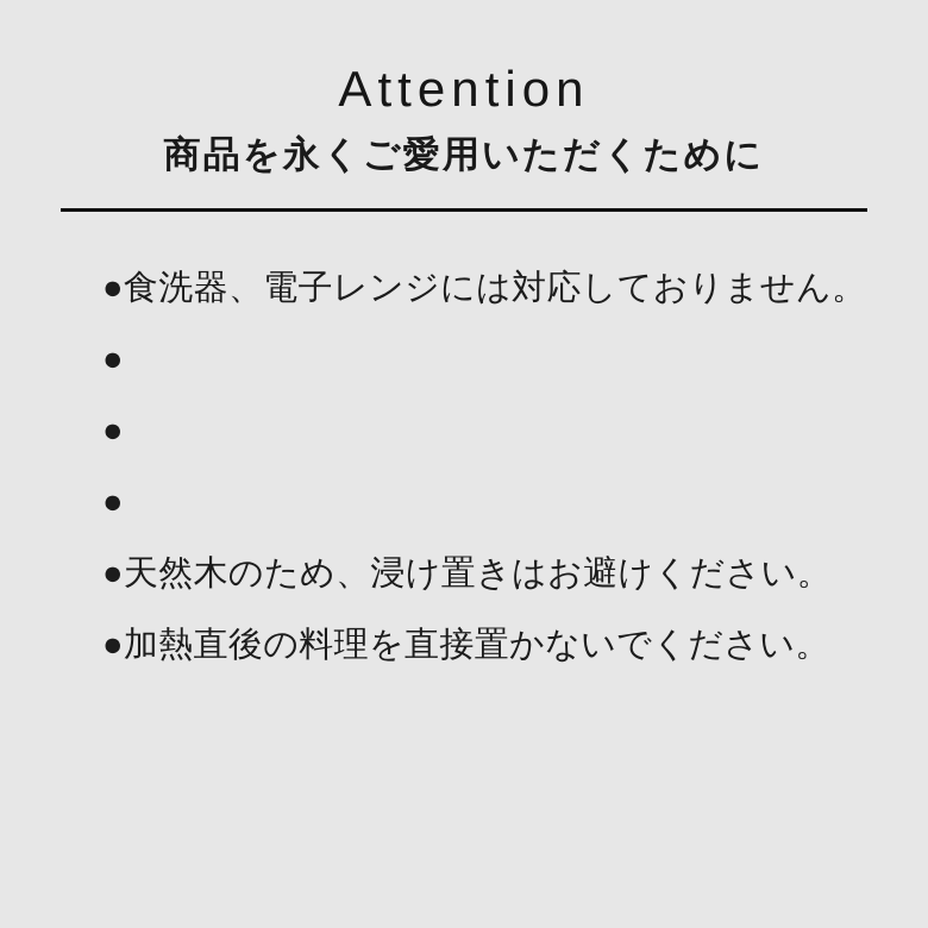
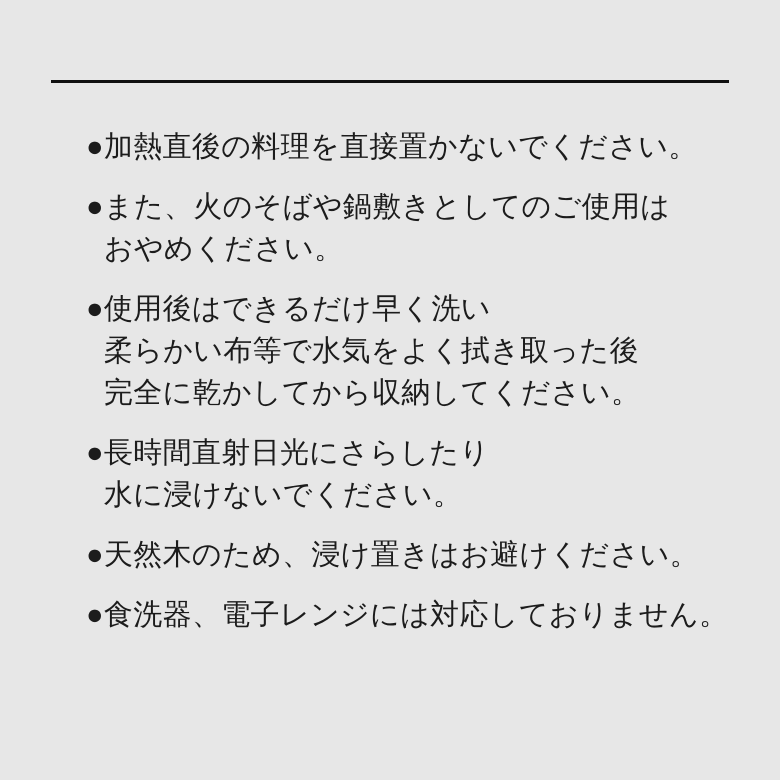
- Attention
- 商品を永くご愛用いただくために
  ●
- 食洗器、電子レンジには対応しておりません。
+ 加熱直後の料理を直接置かないでください。
  ●
+ また、火のそばや鍋敷きとしてのご使用は
+ おやめください。
  ●
+ 使用後はできるだけ早く洗い
+ 柔らかい布等で水気をよく拭き取った後
+ 完全に乾かしてから収納してください。
  ●
+ 長時間直射日光にさらしたり
+ 水に浸けないでください。
  ●
  天然木のため、浸け置きはお避けください。
  ●
- 加熱直後の料理を直接置かないでください。
+ 食洗器、電子レンジには対応しておりません。
